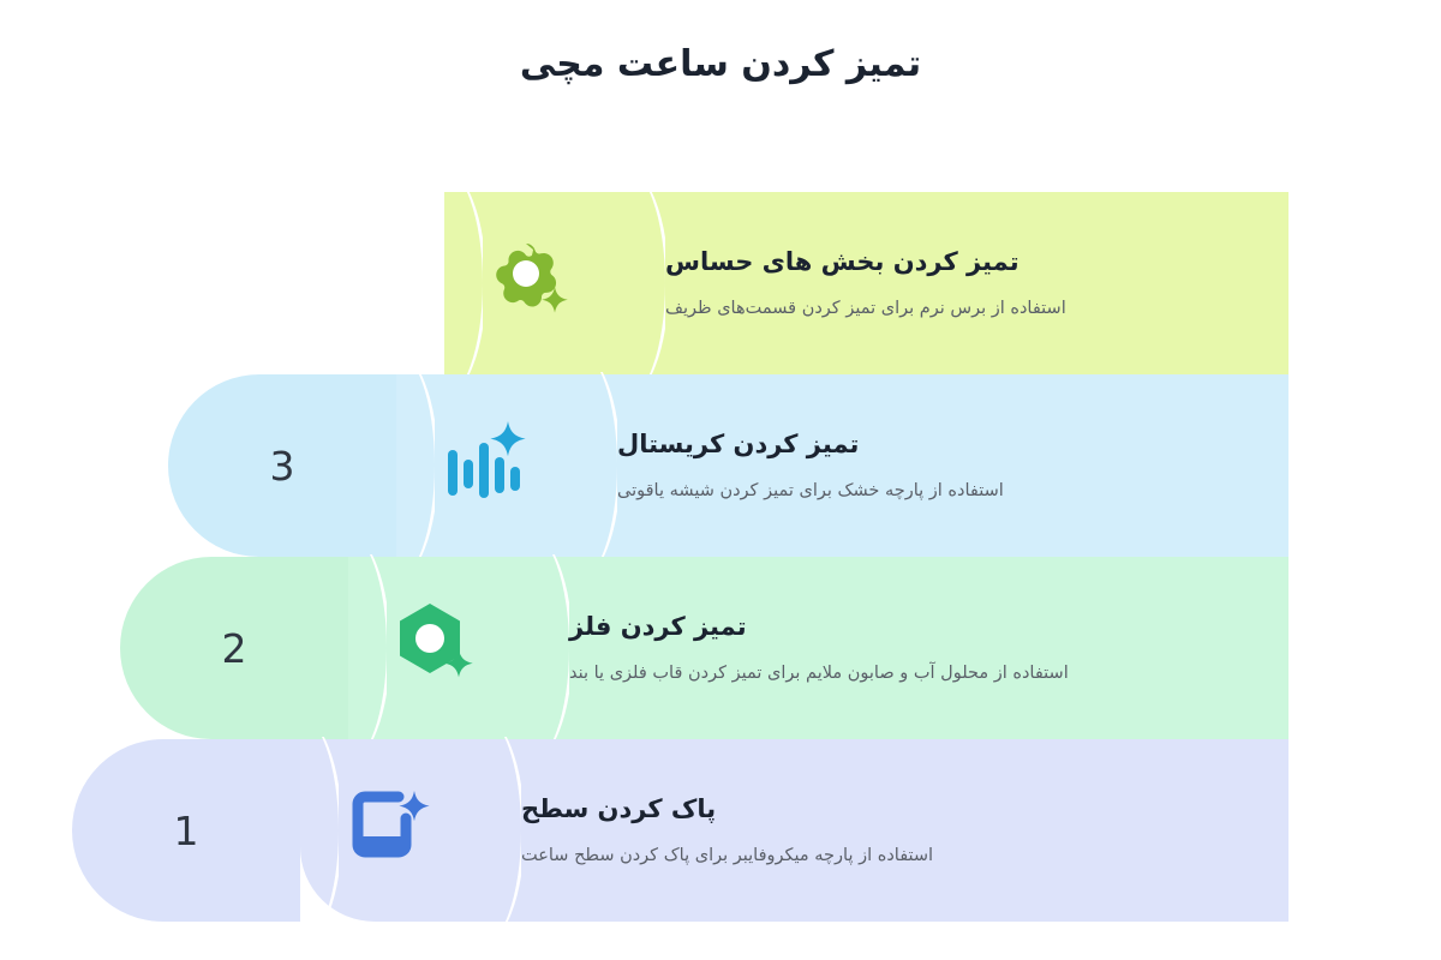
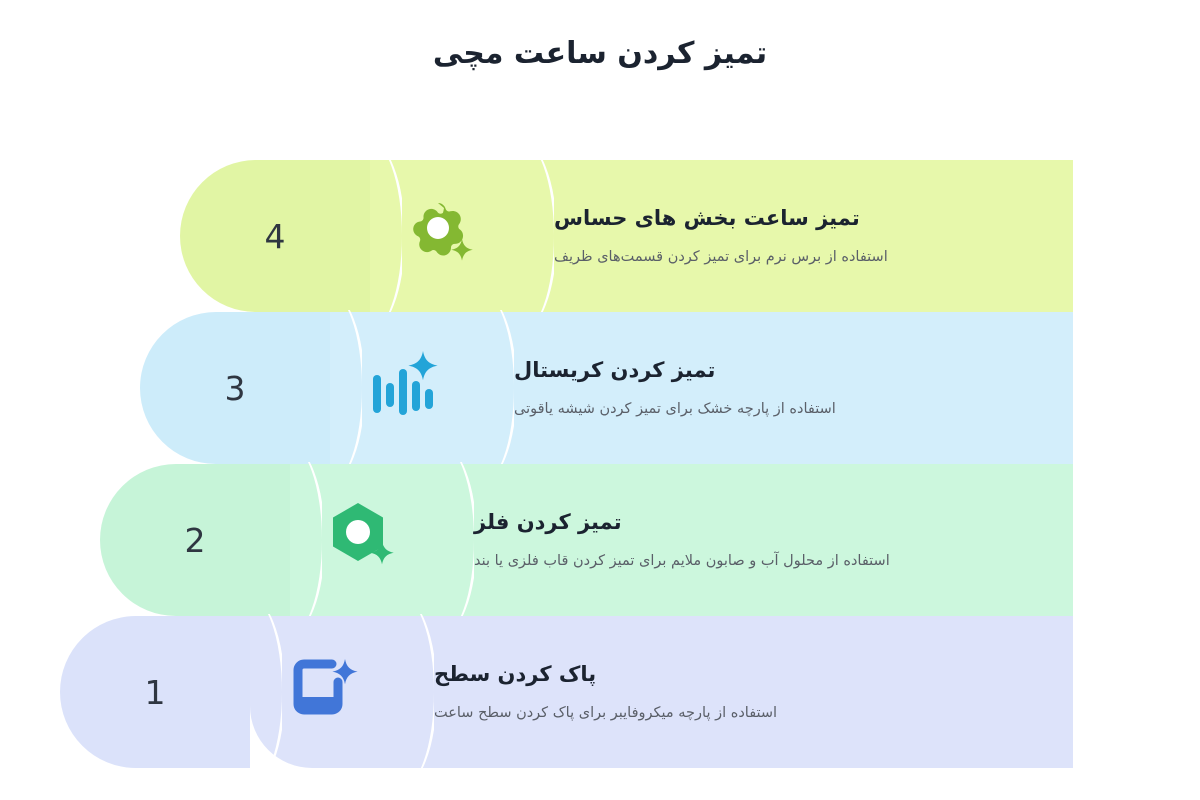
  تمیز کردن ساعت مچی
+ 4
- تمیز کردن بخش های حساس
+ تمیز ساعت بخش های حساس
  استفاده از برس نرم برای تمیز کردن قسمتهای ظریف
  3
  تمیز کردن کریستال
  استفاده از پارچه خشک برای تمیز کردن شیشه یاقوتی
  2
  تمیز کردن فلز
  استفاده از محلول آب و صابون ملایم برای تمیز کردن قاب فلزی یا بند
  1
  پاک کردن سطح
  استفاده از پارچه میکروفایبر برای پاک کردن سطح ساعت
